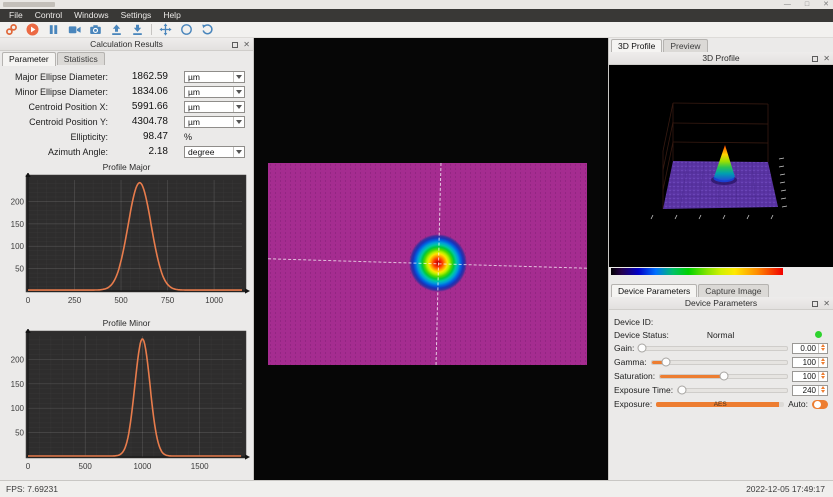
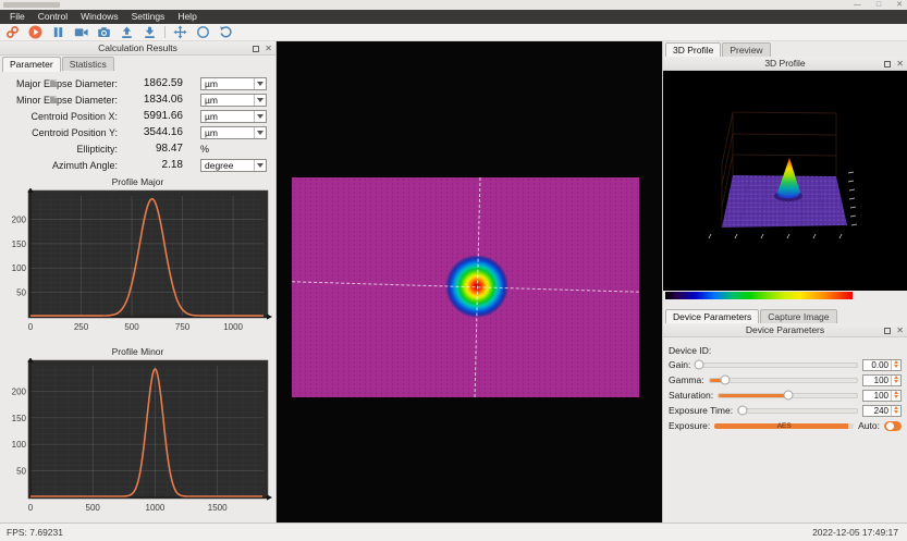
  File
  Control
  Windows
  Settings
  Help
  Calculation Results
  ✕
  Parameter
  Statistics
  Major Ellipse Diameter:
  1862.59
  µm
  Minor Ellipse Diameter:
  1834.06
  µm
  Centroid Position X:
  5991.66
  µm
  Centroid Position Y:
- 4304.78
+ 3544.16
  µm
  Ellipticity:
  98.47
  %
  Azimuth Angle:
  2.18
  degree
  Profile Major
  0
  250
  500
  750
  1000
  50
  100
  150
  200
  Profile Minor
  0
  500
  1000
  1500
  50
  100
  150
  200
  3D Profile
  Preview
  3D Profile
  ✕
  Device Parameters
  Capture Image
  Device Parameters
  ✕
  Device ID:
- Device Status:
- Normal
  Gain:
  0.00
  Gamma:
  100
  Saturation:
  100
  Exposure Time:
  240
  Exposure:
  Auto:
  FPS: 7.69231
  2022-12-05 17:49:17
